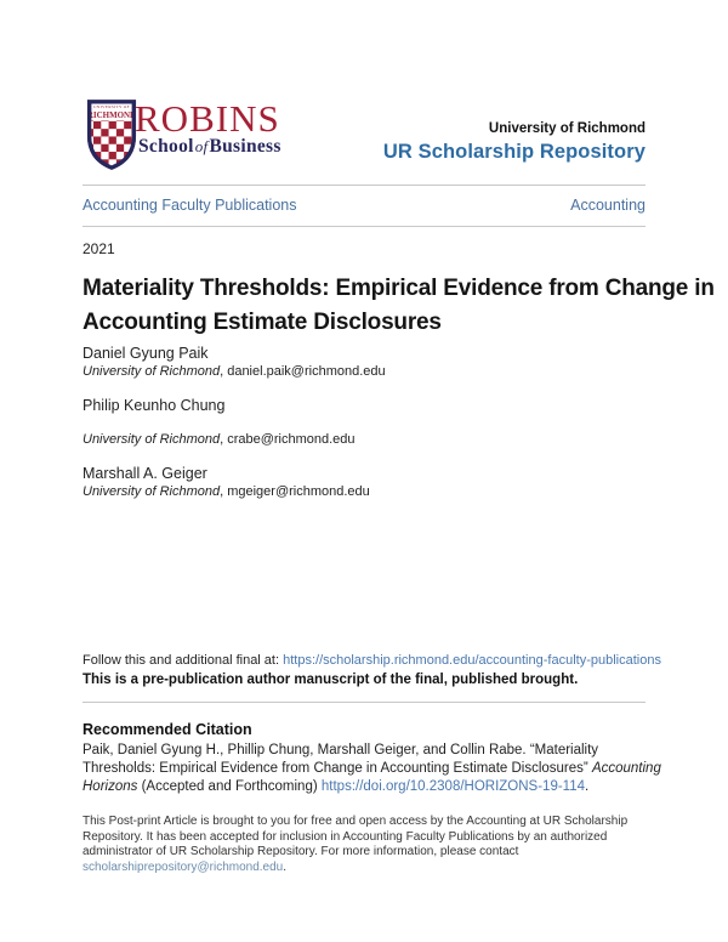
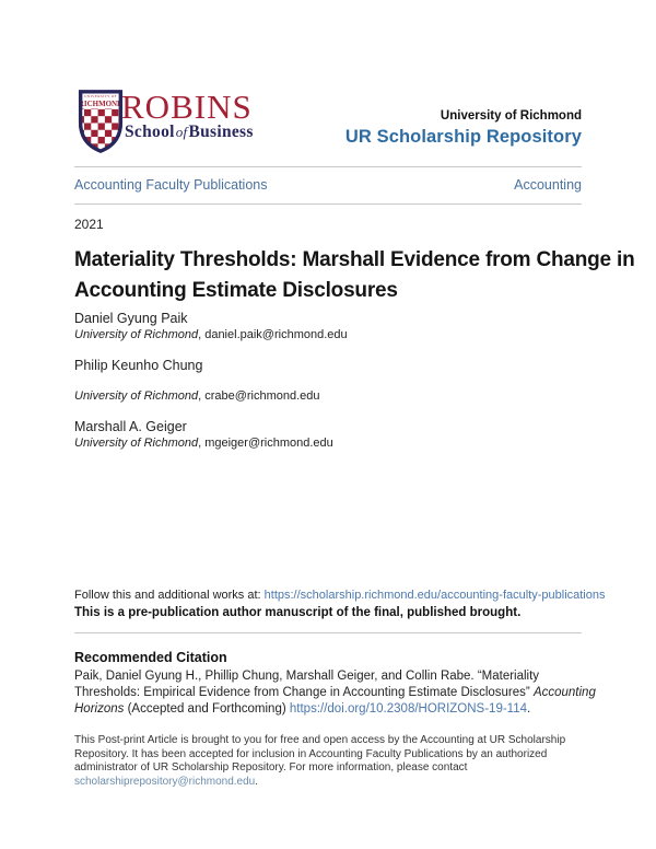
  ICHMON
  ROBINS
  SchoolofBusiness
  University of Richmond
  UR Scholarship Repository
  Accounting Faculty Publications
  Accounting
  2021
- Materiality Thresholds: Empirical Evidence from Change in
+ Materiality Thresholds: Marshall Evidence from Change in
  Accounting Estimate Disclosures
  Daniel Gyung Paik
  University of Richmond, daniel.paik@richmond.edu
  Philip Keunho Chung
  University of Richmond, crabe@richmond.edu
  Marshall A. Geiger
  University of Richmond, mgeiger@richmond.edu
- Follow this and additional final at: https://scholarship.richmond.edu/accounting-faculty-publications
+ Follow this and additional works at: https://scholarship.richmond.edu/accounting-faculty-publications
  This is a pre-publication author manuscript of the final, published brought.
  Recommended Citation
  Paik, Daniel Gyung H., Phillip Chung, Marshall Geiger, and Collin Rabe. “Materiality Thresholds: Empirical Evidence from Change in Accounting Estimate Disclosures” Accounting Horizons (Accepted and Forthcoming) https://doi.org/10.2308/HORIZONS-19-114.
  This Post-print Article is brought to you for free and open access by the Accounting at UR Scholarship Repository. It has been accepted for inclusion in Accounting Faculty Publications by an authorized administrator of UR Scholarship Repository. For more information, please contact scholarshiprepository@richmond.edu.
